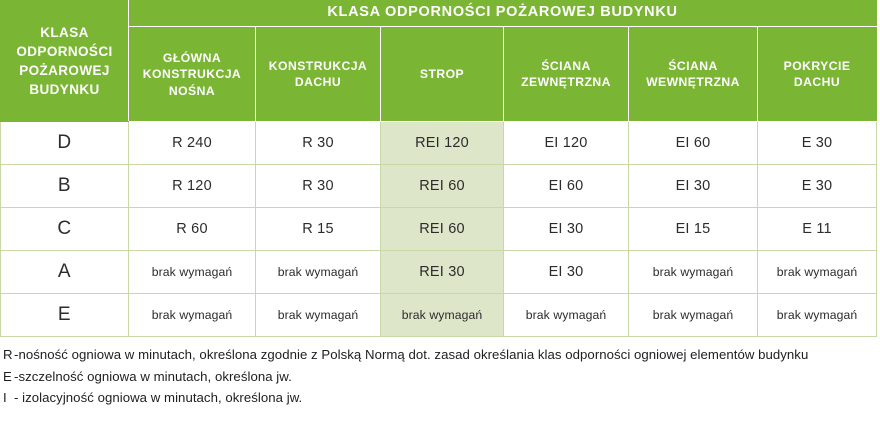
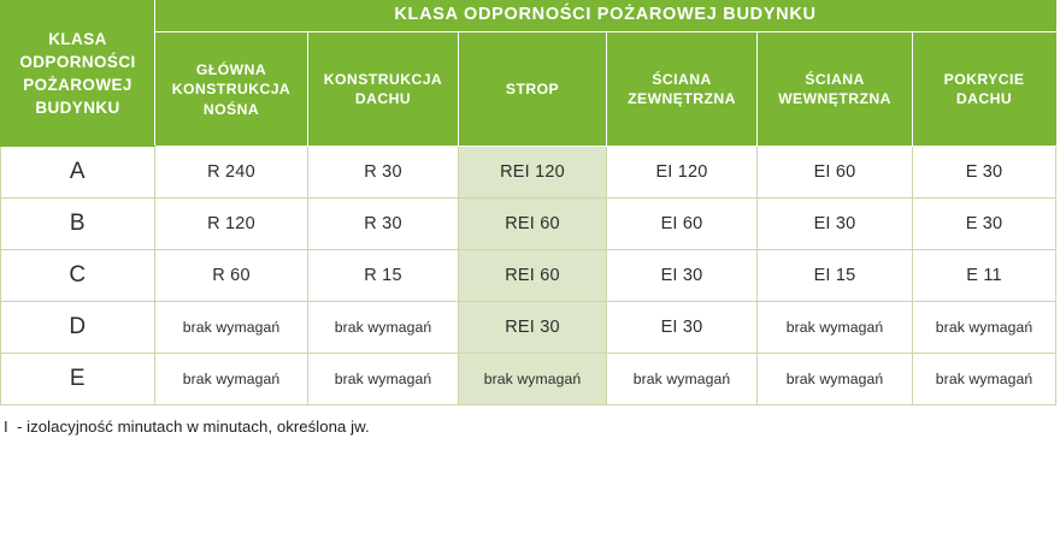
  KLASA ODPORNOŚCI POŻAROWEJ BUDYNKU	KLASA ODPORNOŚCI POŻAROWEJ BUDYNKU
  GŁÓWNA KONSTRUKCJA NOŚNA	KONSTRUKCJA DACHU	STROP	ŚCIANA ZEWNĘTRZNA	ŚCIANA WEWNĘTRZNA	POKRYCIE DACHU
- D	R 240	R 30	REI 120	EI 120	EI 60	E 30
+ A	R 240	R 30	REI 120	EI 120	EI 60	E 30
  B	R 120	R 30	REI 60	EI 60	EI 30	E 30
  C	R 60	R 15	REI 60	EI 30	EI 15	E 11
- A	brak wymagań	brak wymagań	REI 30	EI 30	brak wymagań	brak wymagań
+ D	brak wymagań	brak wymagań	REI 30	EI 30	brak wymagań	brak wymagań
  E	brak wymagań	brak wymagań	brak wymagań	brak wymagań	brak wymagań	brak wymagań
- R-nośność ogniowa w minutach, określona zgodnie z Polską Normą dot. zasad określania klas odporności ogniowej elementów budynku
- E -szczelność ogniowa w minutach, określona jw.
- I - izolacyjność ogniowa w minutach, określona jw.
+ I - izolacyjność minutach w minutach, określona jw.
